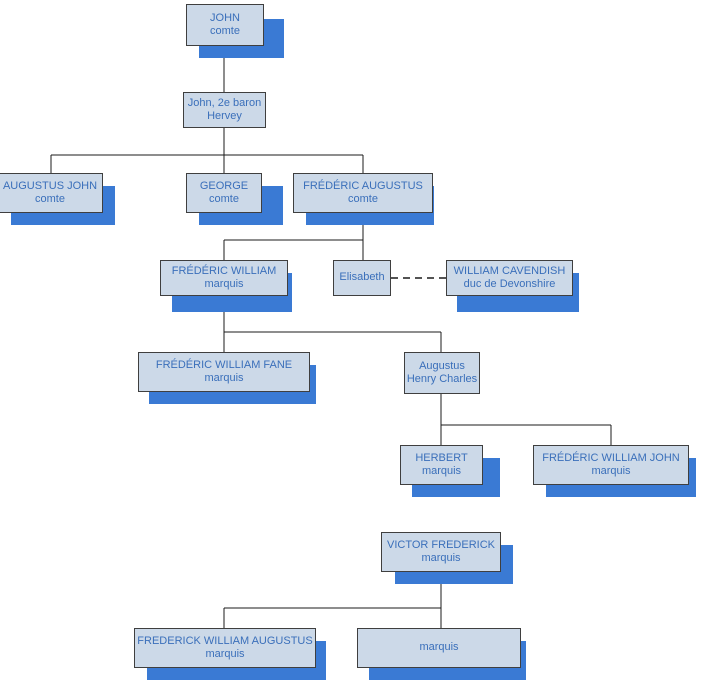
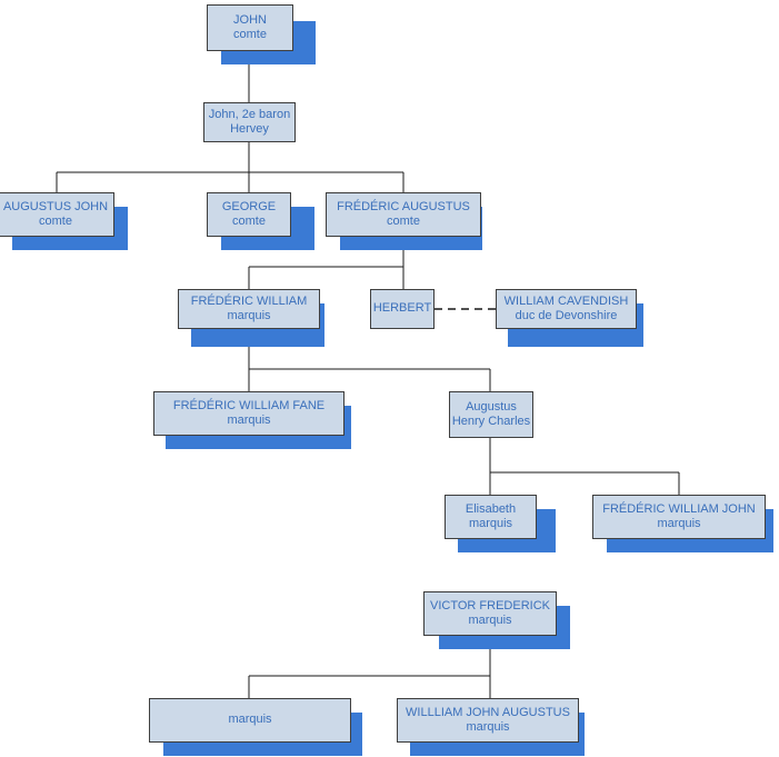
  JOHN
  comte
  John, 2e baron
  Hervey
  AUGUSTUS JOHN
  comte
  GEORGE
  comte
  FRÉDÉRIC AUGUSTUS
  comte
  FRÉDÉRIC WILLIAM
  marquis
- Elisabeth
+ HERBERT
  WILLIAM CAVENDISH
  duc de Devonshire
  FRÉDÉRIC WILLIAM FANE
  marquis
  Augustus
  Henry Charles
- HERBERT
+ Elisabeth
  marquis
  FRÉDÉRIC WILLIAM JOHN
  marquis
  VICTOR FREDERICK
  marquis
- FREDERICK WILLIAM AUGUSTUS
  marquis
+ WILLLIAM JOHN AUGUSTUS
  marquis
